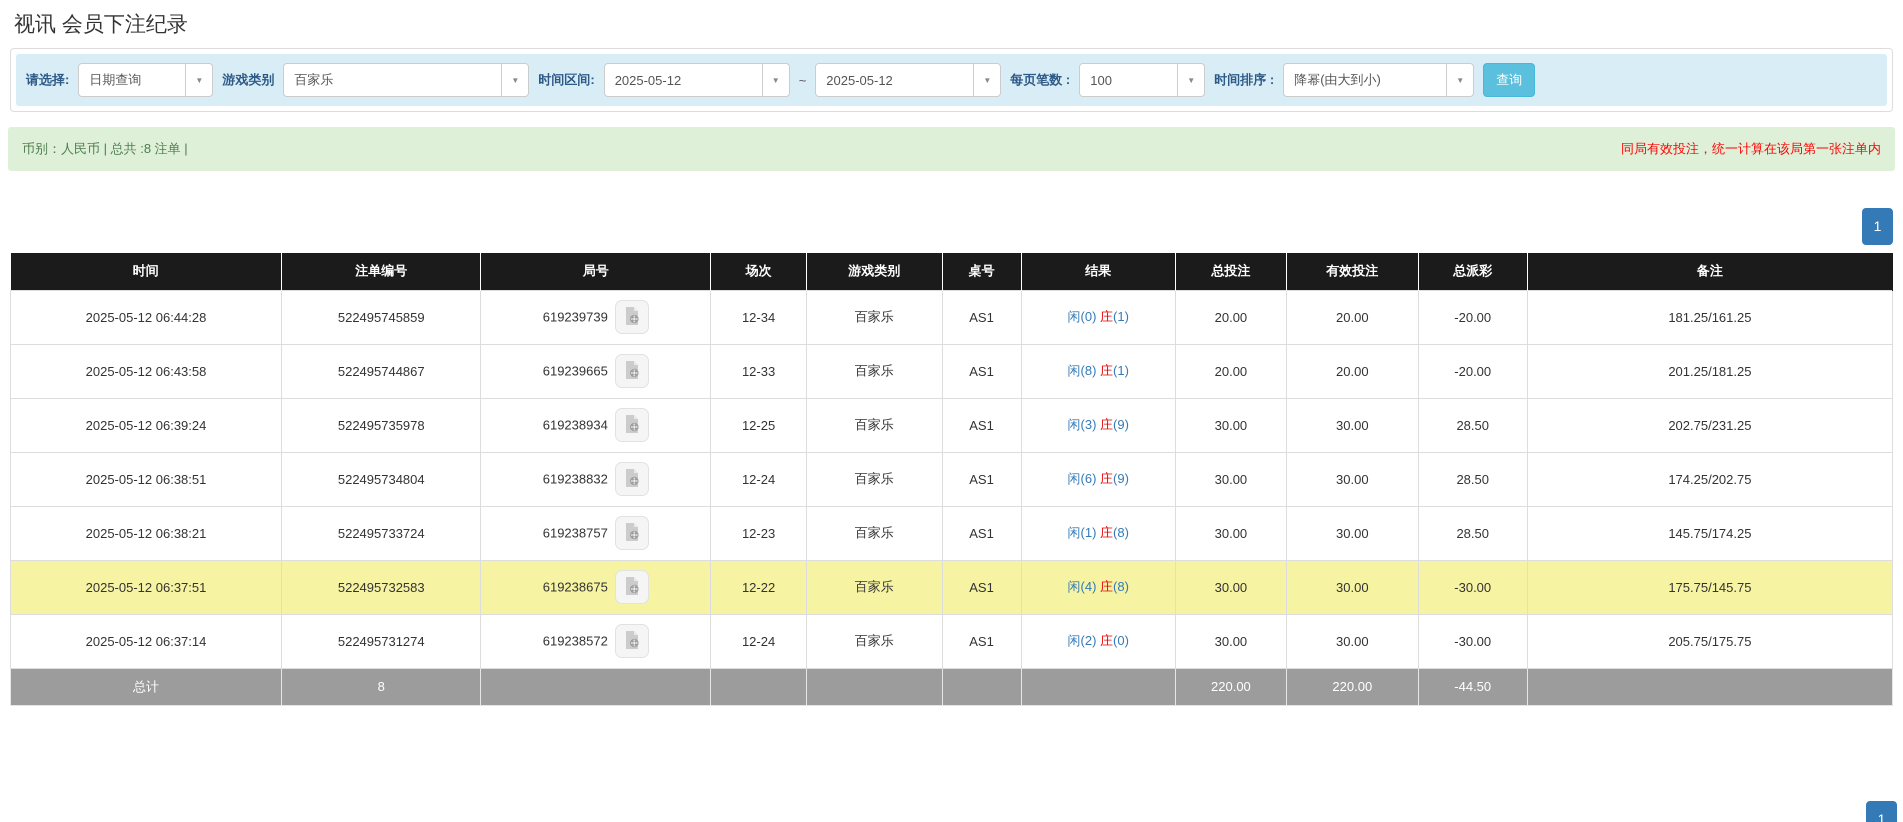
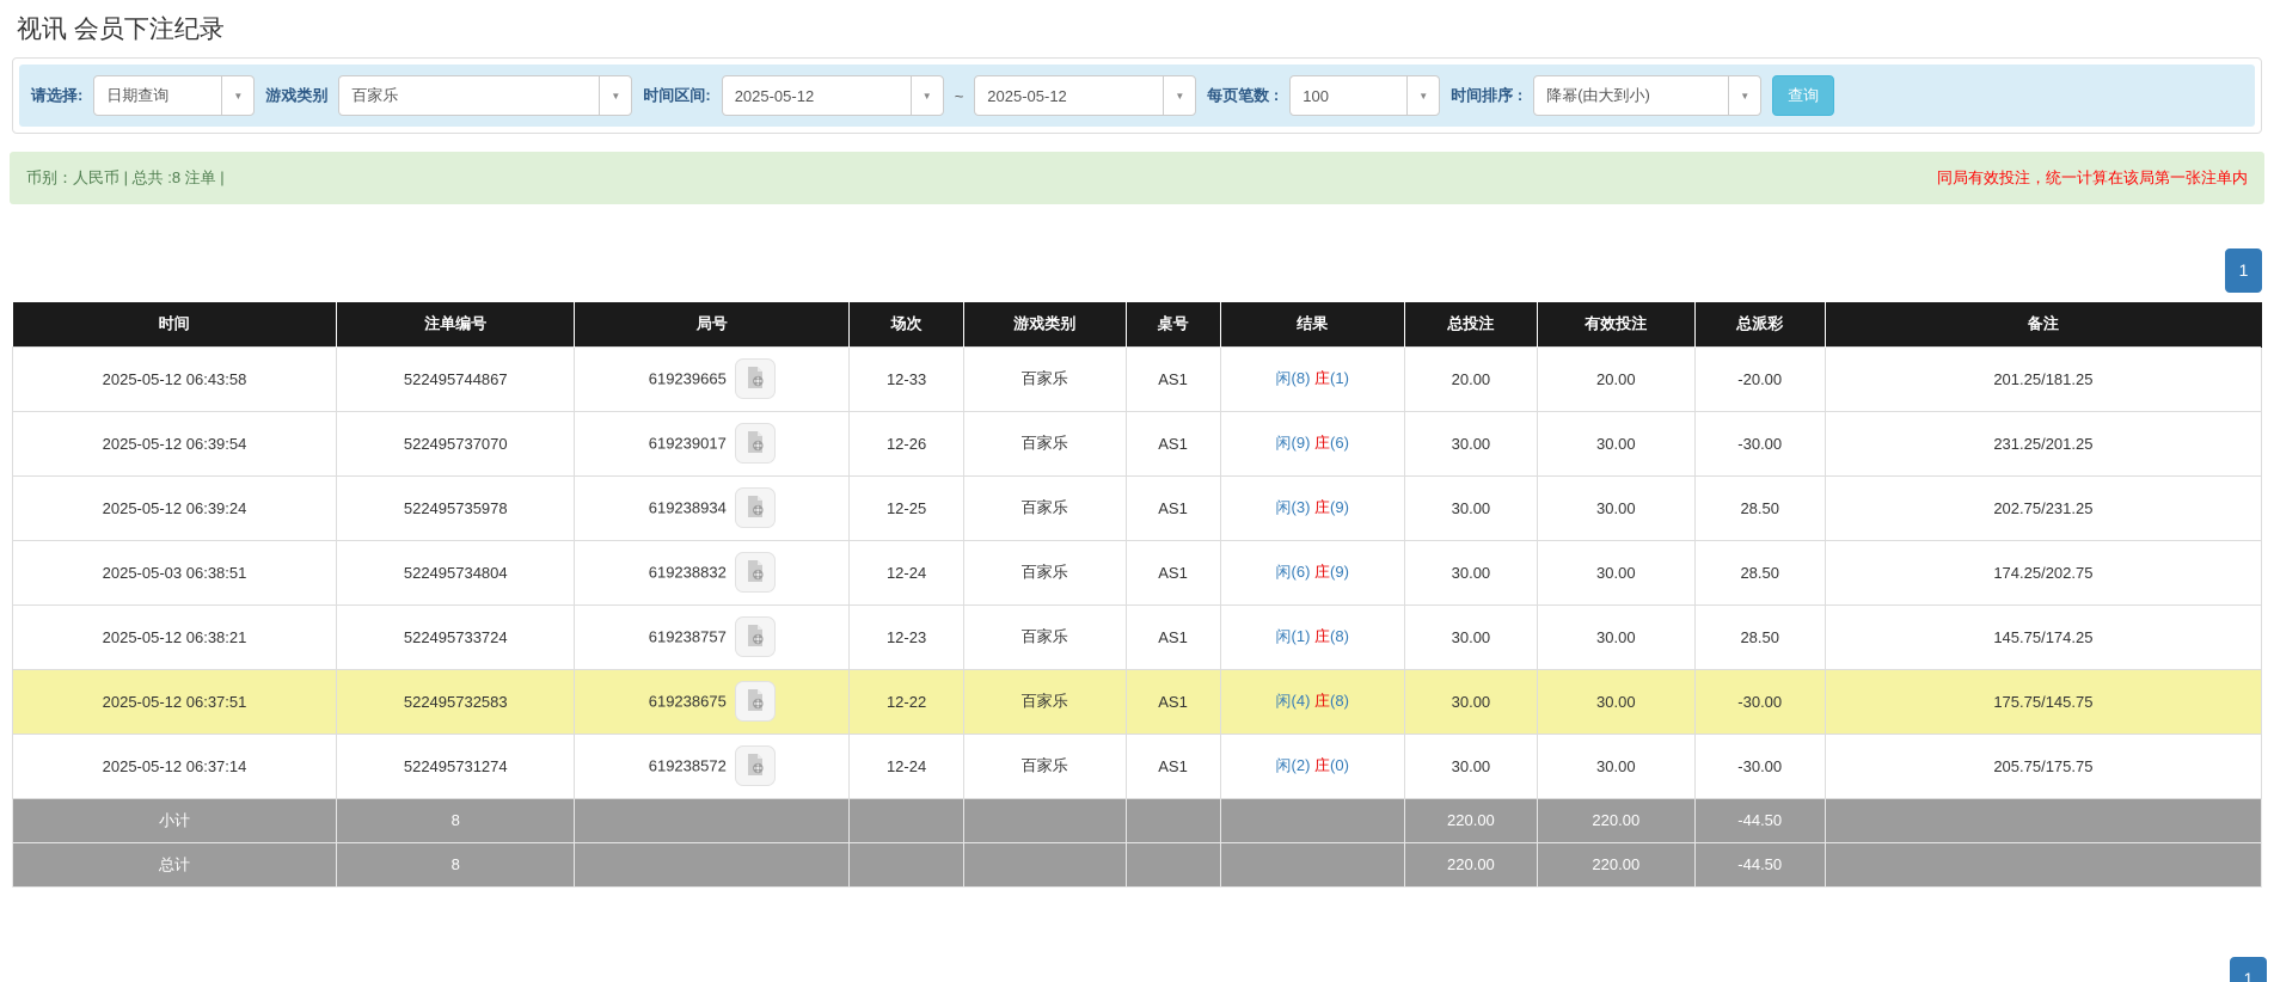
  视讯 会员下注纪录
  请选择:
  日期查询
  ▼
  游戏类别
  百家乐
  ▼
  时间区间:
  2025-05-12
  ▼
  ~
  2025-05-12
  ▼
  每页笔数 :
  100
  ▼
  时间排序 :
  降幂(由大到小)
  ▼
  查询
  币别：人民币 | 总共 :8 注单 |
  同局有效投注，统一计算在该局第一张注单内
  1
  时间	注单编号	局号	场次	游戏类别	桌号	结果	总投注	有效投注	总派彩	备注
- 2025-05-12 06:44:28	522495745859	619239739	12-34	百家乐	AS1	闲(0) 庄(1)	20.00	20.00	-20.00	181.25/161.25
  2025-05-12 06:43:58	522495744867	619239665	12-33	百家乐	AS1	闲(8) 庄(1)	20.00	20.00	-20.00	201.25/181.25
+ 2025-05-12 06:39:54	522495737070	619239017	12-26	百家乐	AS1	闲(9) 庄(6)	30.00	30.00	-30.00	231.25/201.25
  2025-05-12 06:39:24	522495735978	619238934	12-25	百家乐	AS1	闲(3) 庄(9)	30.00	30.00	28.50	202.75/231.25
- 2025-05-12 06:38:51	522495734804	619238832	12-24	百家乐	AS1	闲(6) 庄(9)	30.00	30.00	28.50	174.25/202.75
+ 2025-05-03 06:38:51	522495734804	619238832	12-24	百家乐	AS1	闲(6) 庄(9)	30.00	30.00	28.50	174.25/202.75
  2025-05-12 06:38:21	522495733724	619238757	12-23	百家乐	AS1	闲(1) 庄(8)	30.00	30.00	28.50	145.75/174.25
  2025-05-12 06:37:51	522495732583	619238675	12-22	百家乐	AS1	闲(4) 庄(8)	30.00	30.00	-30.00	175.75/145.75
  2025-05-12 06:37:14	522495731274	619238572	12-24	百家乐	AS1	闲(2) 庄(0)	30.00	30.00	-30.00	205.75/175.75
+ 小计	8						220.00	220.00	-44.50
  总计	8						220.00	220.00	-44.50
  1
